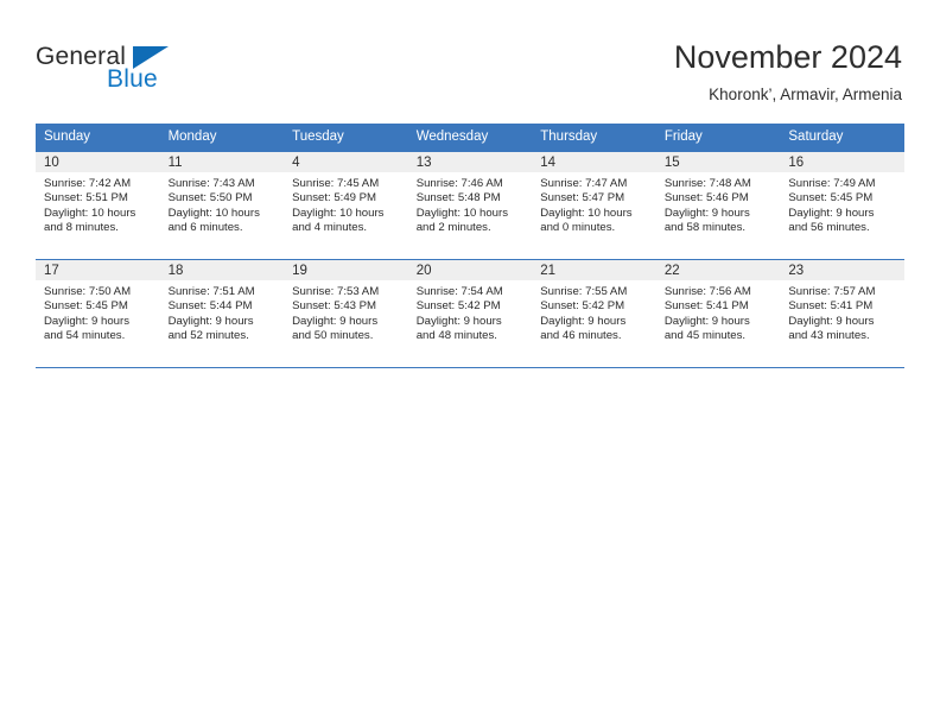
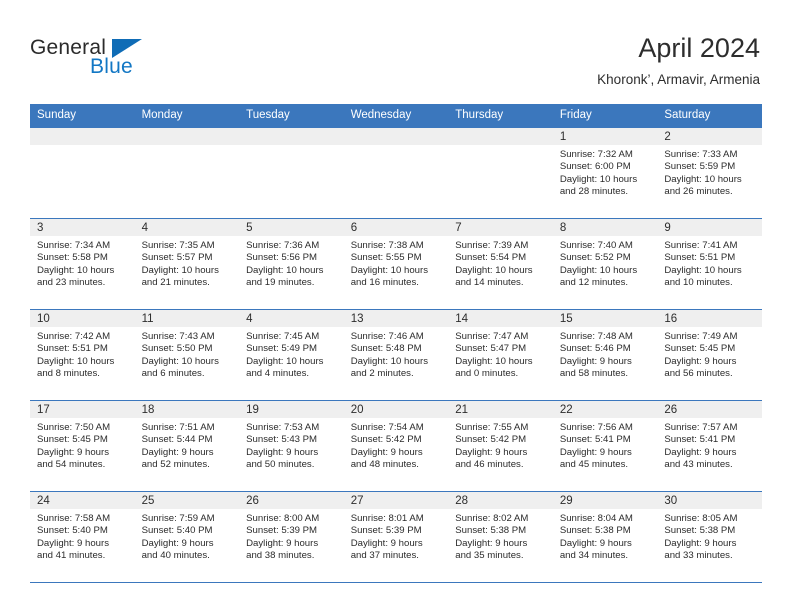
  General
  Blue
- November 2024
+ April 2024
  Khoronk’, Armavir, Armenia
  Sunday	Monday	Tuesday	Wednesday	Thursday	Friday	Saturday
+ 					1Sunrise: 7:32 AMSunset: 6:00 PMDaylight: 10 hoursand 28 minutes.	2Sunrise: 7:33 AMSunset: 5:59 PMDaylight: 10 hoursand 26 minutes.
+ 3Sunrise: 7:34 AMSunset: 5:58 PMDaylight: 10 hoursand 23 minutes.	4Sunrise: 7:35 AMSunset: 5:57 PMDaylight: 10 hoursand 21 minutes.	5Sunrise: 7:36 AMSunset: 5:56 PMDaylight: 10 hoursand 19 minutes.	6Sunrise: 7:38 AMSunset: 5:55 PMDaylight: 10 hoursand 16 minutes.	7Sunrise: 7:39 AMSunset: 5:54 PMDaylight: 10 hoursand 14 minutes.	8Sunrise: 7:40 AMSunset: 5:52 PMDaylight: 10 hoursand 12 minutes.	9Sunrise: 7:41 AMSunset: 5:51 PMDaylight: 10 hoursand 10 minutes.
  10Sunrise: 7:42 AMSunset: 5:51 PMDaylight: 10 hoursand 8 minutes.	11Sunrise: 7:43 AMSunset: 5:50 PMDaylight: 10 hoursand 6 minutes.	4Sunrise: 7:45 AMSunset: 5:49 PMDaylight: 10 hoursand 4 minutes.	13Sunrise: 7:46 AMSunset: 5:48 PMDaylight: 10 hoursand 2 minutes.	14Sunrise: 7:47 AMSunset: 5:47 PMDaylight: 10 hoursand 0 minutes.	15Sunrise: 7:48 AMSunset: 5:46 PMDaylight: 9 hoursand 58 minutes.	16Sunrise: 7:49 AMSunset: 5:45 PMDaylight: 9 hoursand 56 minutes.
- 17Sunrise: 7:50 AMSunset: 5:45 PMDaylight: 9 hoursand 54 minutes.	18Sunrise: 7:51 AMSunset: 5:44 PMDaylight: 9 hoursand 52 minutes.	19Sunrise: 7:53 AMSunset: 5:43 PMDaylight: 9 hoursand 50 minutes.	20Sunrise: 7:54 AMSunset: 5:42 PMDaylight: 9 hoursand 48 minutes.	21Sunrise: 7:55 AMSunset: 5:42 PMDaylight: 9 hoursand 46 minutes.	22Sunrise: 7:56 AMSunset: 5:41 PMDaylight: 9 hoursand 45 minutes.	23Sunrise: 7:57 AMSunset: 5:41 PMDaylight: 9 hoursand 43 minutes.
+ 17Sunrise: 7:50 AMSunset: 5:45 PMDaylight: 9 hoursand 54 minutes.	18Sunrise: 7:51 AMSunset: 5:44 PMDaylight: 9 hoursand 52 minutes.	19Sunrise: 7:53 AMSunset: 5:43 PMDaylight: 9 hoursand 50 minutes.	20Sunrise: 7:54 AMSunset: 5:42 PMDaylight: 9 hoursand 48 minutes.	21Sunrise: 7:55 AMSunset: 5:42 PMDaylight: 9 hoursand 46 minutes.	22Sunrise: 7:56 AMSunset: 5:41 PMDaylight: 9 hoursand 45 minutes.	26Sunrise: 7:57 AMSunset: 5:41 PMDaylight: 9 hoursand 43 minutes.
+ 24Sunrise: 7:58 AMSunset: 5:40 PMDaylight: 9 hoursand 41 minutes.	25Sunrise: 7:59 AMSunset: 5:40 PMDaylight: 9 hoursand 40 minutes.	26Sunrise: 8:00 AMSunset: 5:39 PMDaylight: 9 hoursand 38 minutes.	27Sunrise: 8:01 AMSunset: 5:39 PMDaylight: 9 hoursand 37 minutes.	28Sunrise: 8:02 AMSunset: 5:38 PMDaylight: 9 hoursand 35 minutes.	29Sunrise: 8:04 AMSunset: 5:38 PMDaylight: 9 hoursand 34 minutes.	30Sunrise: 8:05 AMSunset: 5:38 PMDaylight: 9 hoursand 33 minutes.
